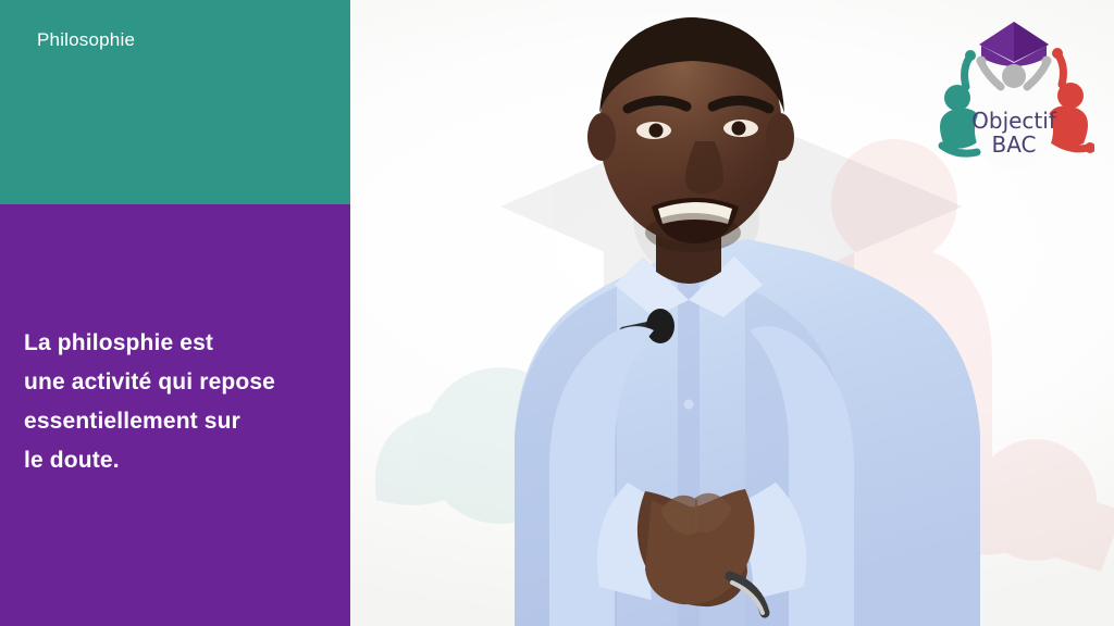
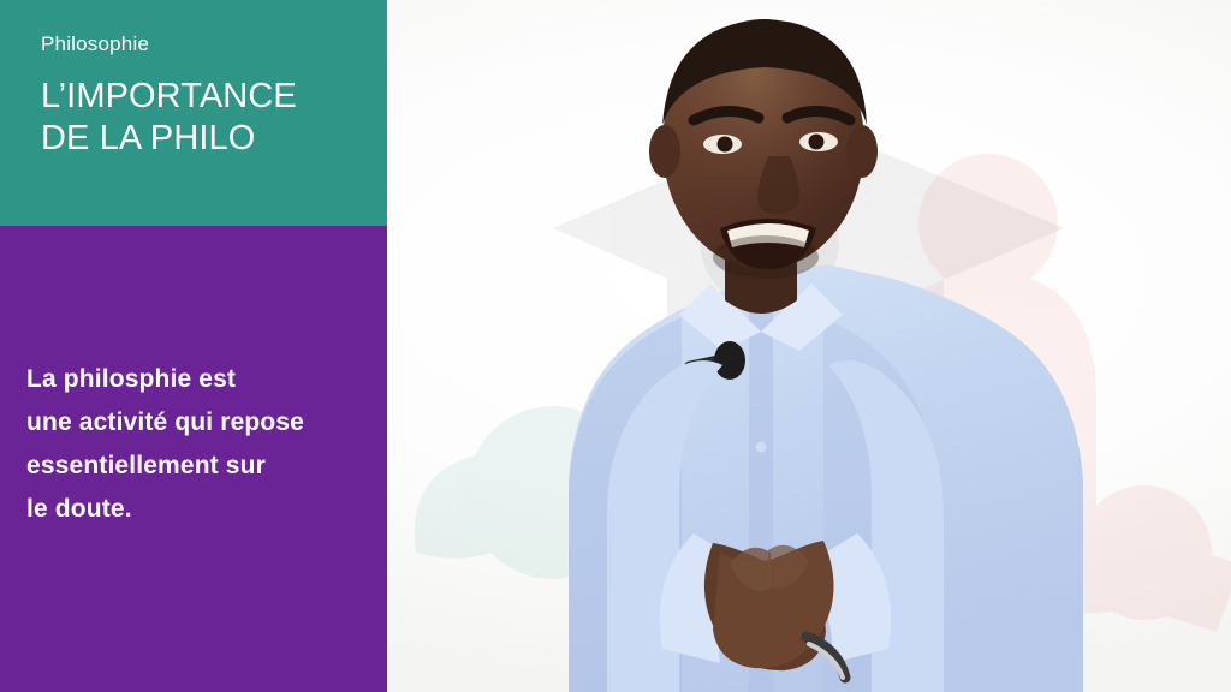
  Philosophie
+ L’IMPORTANCE
+ DE LA PHILO
  La philosphie est
  une activité qui repose
  essentiellement sur
  le doute.
- Objectif
- BAC
